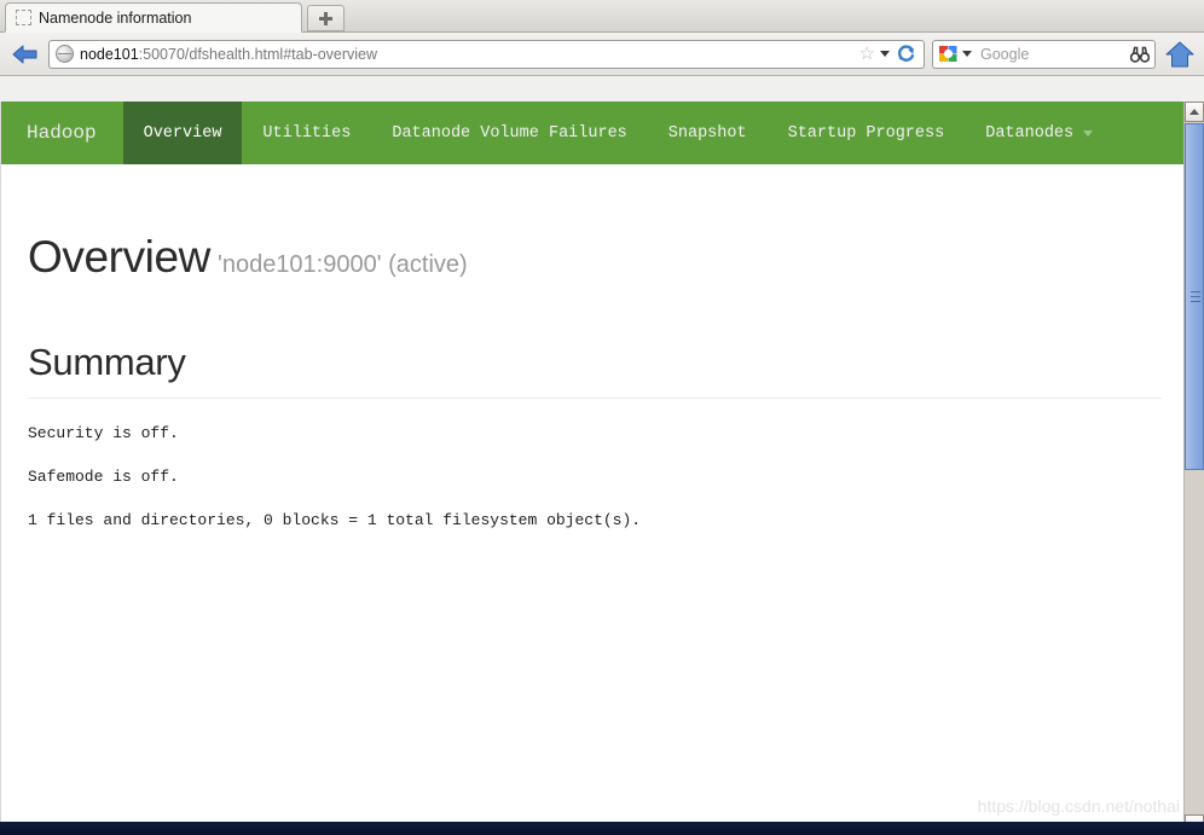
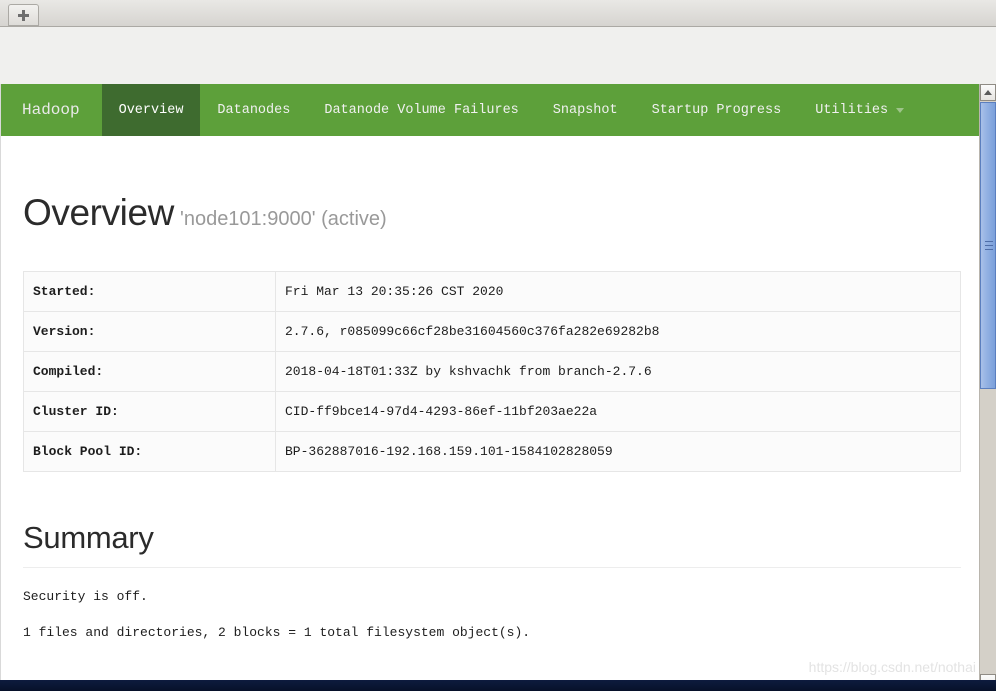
- Namenode information
- node101:50070/dfshealth.html#tab-overview
- ☆
- Google
  Hadoop
  Overview
- Utilities
+ Datanodes
  Datanode Volume Failures
  Snapshot
  Startup Progress
- Datanodes
+ Utilities
  Overview 'node101:9000' (active)
+ Started:	Fri Mar 13 20:35:26 CST 2020
+ Version:	2.7.6, r085099c66cf28be31604560c376fa282e69282b8
+ Compiled:	2018-04-18T01:33Z by kshvachk from branch-2.7.6
+ Cluster ID:	CID-ff9bce14-97d4-4293-86ef-11bf203ae22a
+ Block Pool ID:	BP-362887016-192.168.159.101-1584102828059
  Summary
  Security is off.
- Safemode is off.
- 1 files and directories, 0 blocks = 1 total filesystem object(s).
+ 1 files and directories, 2 blocks = 1 total filesystem object(s).
  https://blog.csdn.net/nothai
